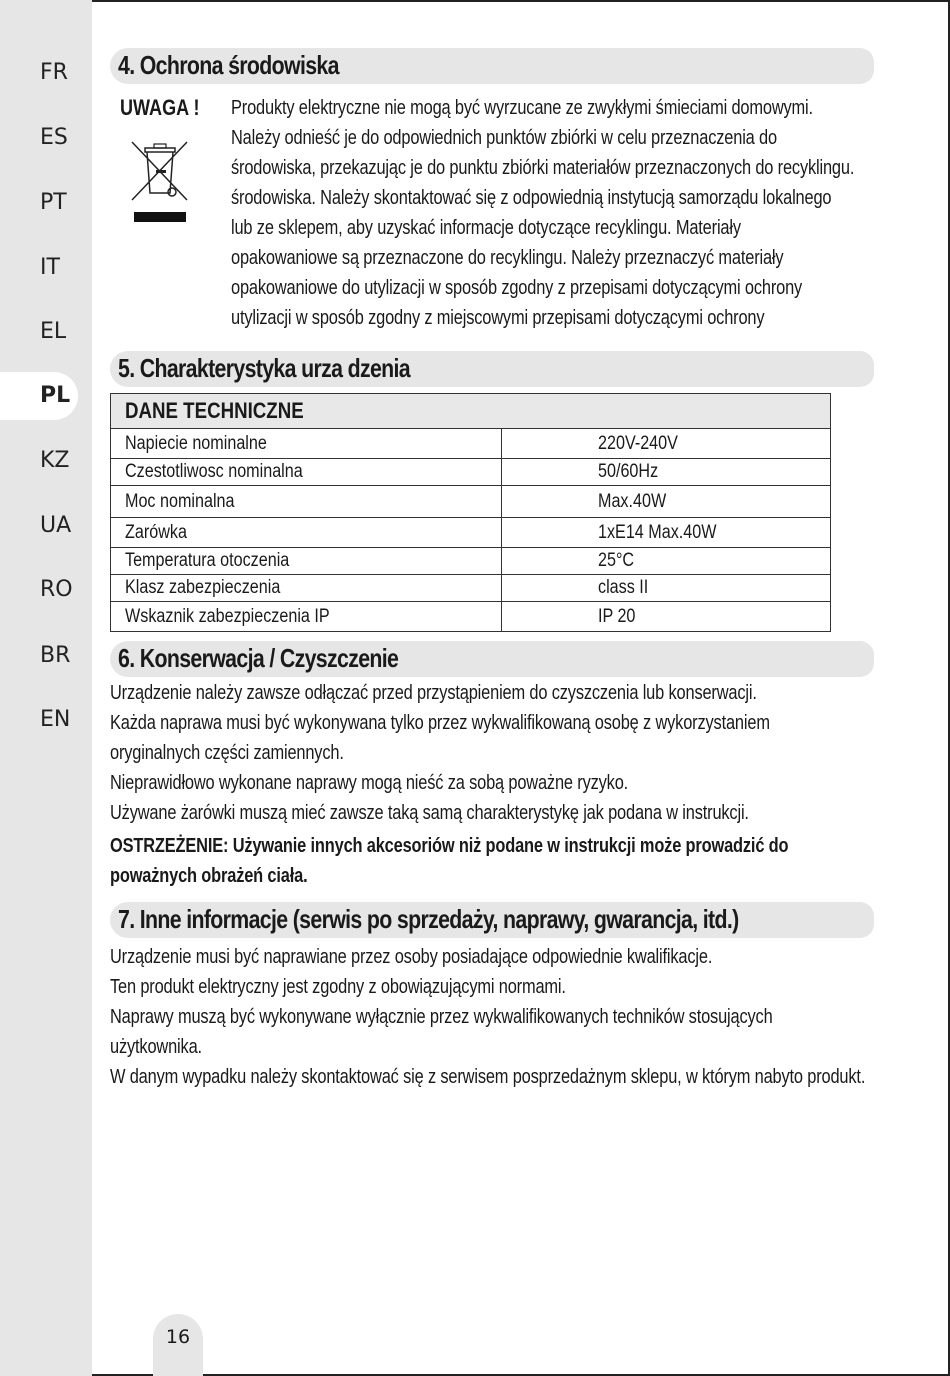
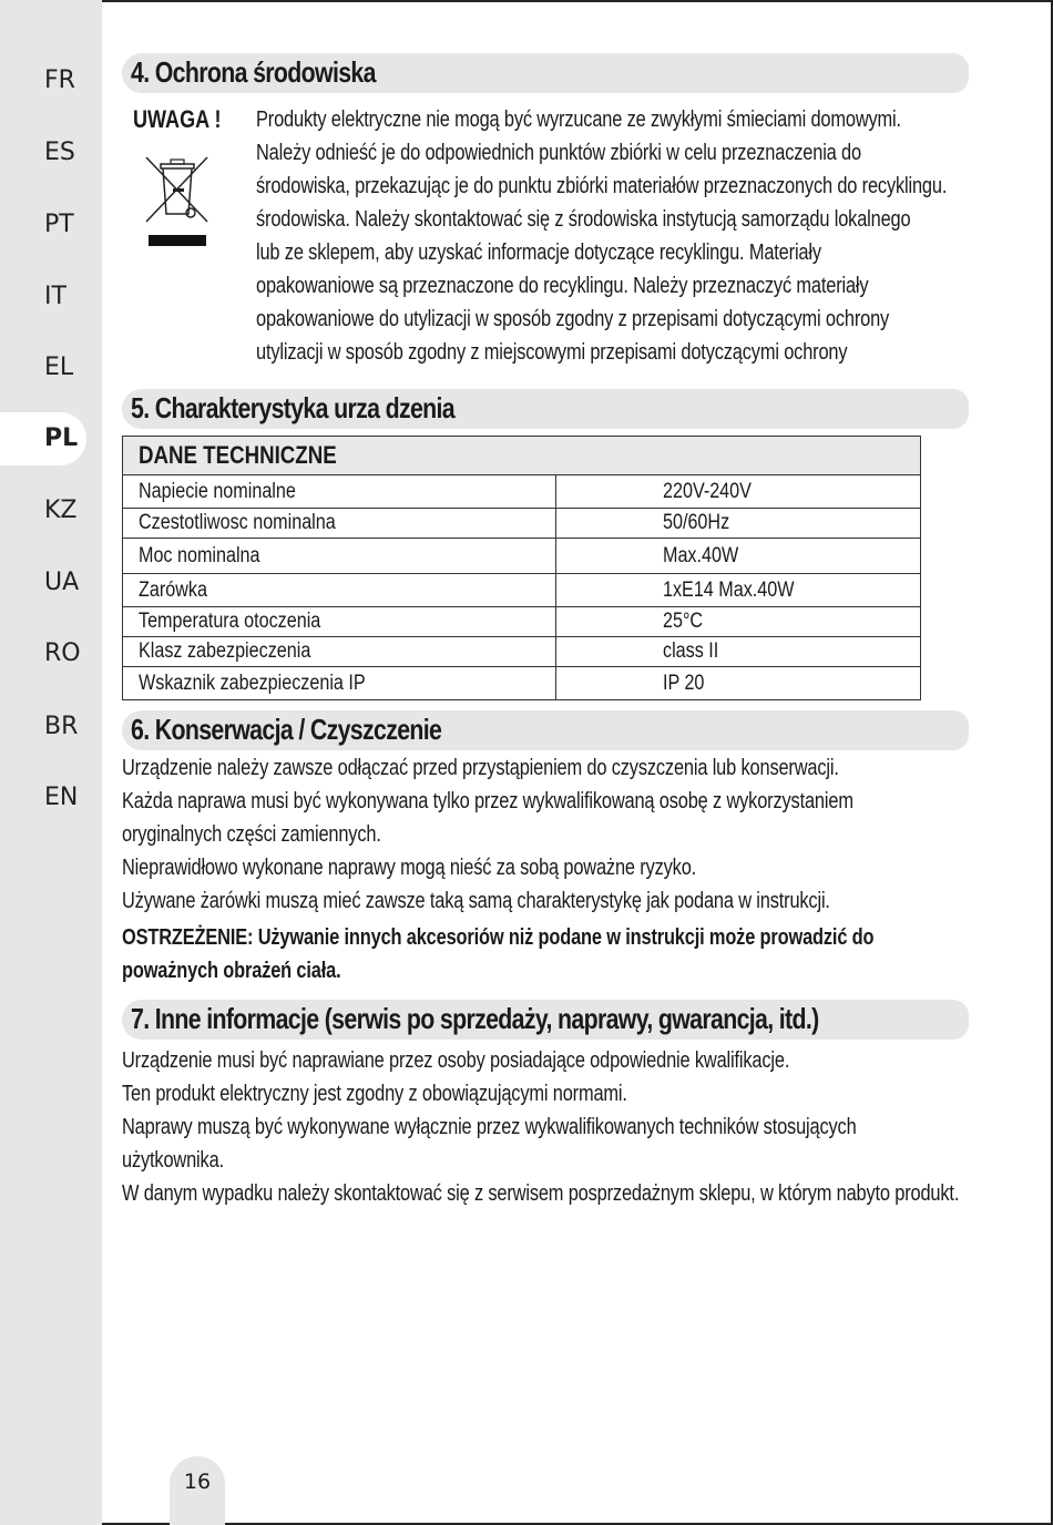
  FR
  ES
  PT
  IT
  EL
  PL
  KZ
  UA
  RO
  BR
  EN
  4. Ochrona środowiska
  UWAGA !
  Produkty elektryczne nie mogą być wyrzucane ze zwykłymi śmieciami domowymi.
  Należy odnieść je do odpowiednich punktów zbiórki w celu przeznaczenia do
  środowiska, przekazując je do punktu zbiórki materiałów przeznaczonych do recyklingu.
- środowiska. Należy skontaktować się z odpowiednią instytucją samorządu lokalnego
+ środowiska. Należy skontaktować się z środowiska instytucją samorządu lokalnego
  lub ze sklepem, aby uzyskać informacje dotyczące recyklingu. Materiały
  opakowaniowe są przeznaczone do recyklingu. Należy przeznaczyć materiały
  opakowaniowe do utylizacji w sposób zgodny z przepisami dotyczącymi ochrony
  utylizacji w sposób zgodny z miejscowymi przepisami dotyczącymi ochrony
  5. Charakterystyka urza dzenia
  DANE TECHNICZNE
  Napiecie nominalne	220V-240V
  Czestotliwosc nominalna	50/60Hz
  Moc nominalna	Max.40W
  Zarówka	1xE14 Max.40W
  Temperatura otoczenia	25°C
  Klasz zabezpieczenia	class II
  Wskaznik zabezpieczenia IP	IP 20
  6. Konserwacja / Czyszczenie
  Urządzenie należy zawsze odłączać przed przystąpieniem do czyszczenia lub konserwacji.
  Każda naprawa musi być wykonywana tylko przez wykwalifikowaną osobę z wykorzystaniem
  oryginalnych części zamiennych.
  Nieprawidłowo wykonane naprawy mogą nieść za sobą poważne ryzyko.
  Używane żarówki muszą mieć zawsze taką samą charakterystykę jak podana w instrukcji.
  OSTRZEŻENIE: Używanie innych akcesoriów niż podane w instrukcji może prowadzić do
  poważnych obrażeń ciała.
  7. Inne informacje (serwis po sprzedaży, naprawy, gwarancja, itd.)
  Urządzenie musi być naprawiane przez osoby posiadające odpowiednie kwalifikacje.
  Ten produkt elektryczny jest zgodny z obowiązującymi normami.
  Naprawy muszą być wykonywane wyłącznie przez wykwalifikowanych techników stosujących
  użytkownika.
  W danym wypadku należy skontaktować się z serwisem posprzedażnym sklepu, w którym nabyto produkt.
  16
